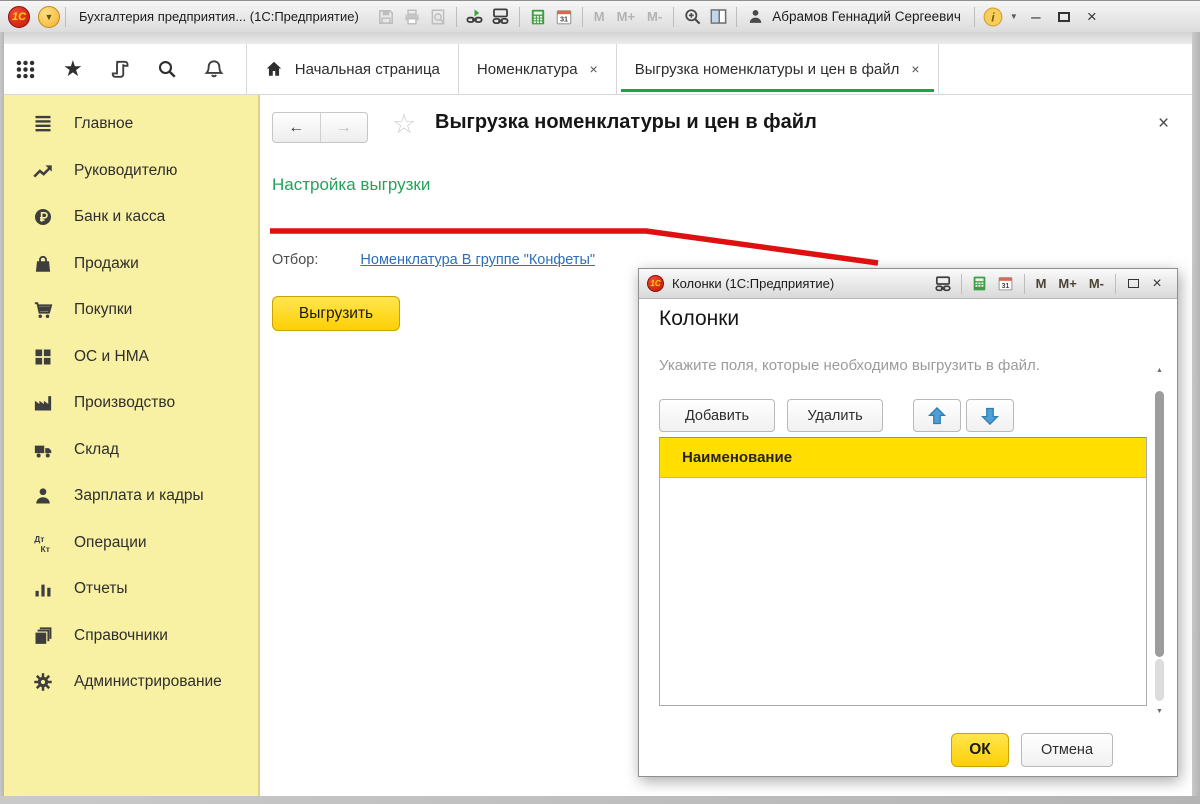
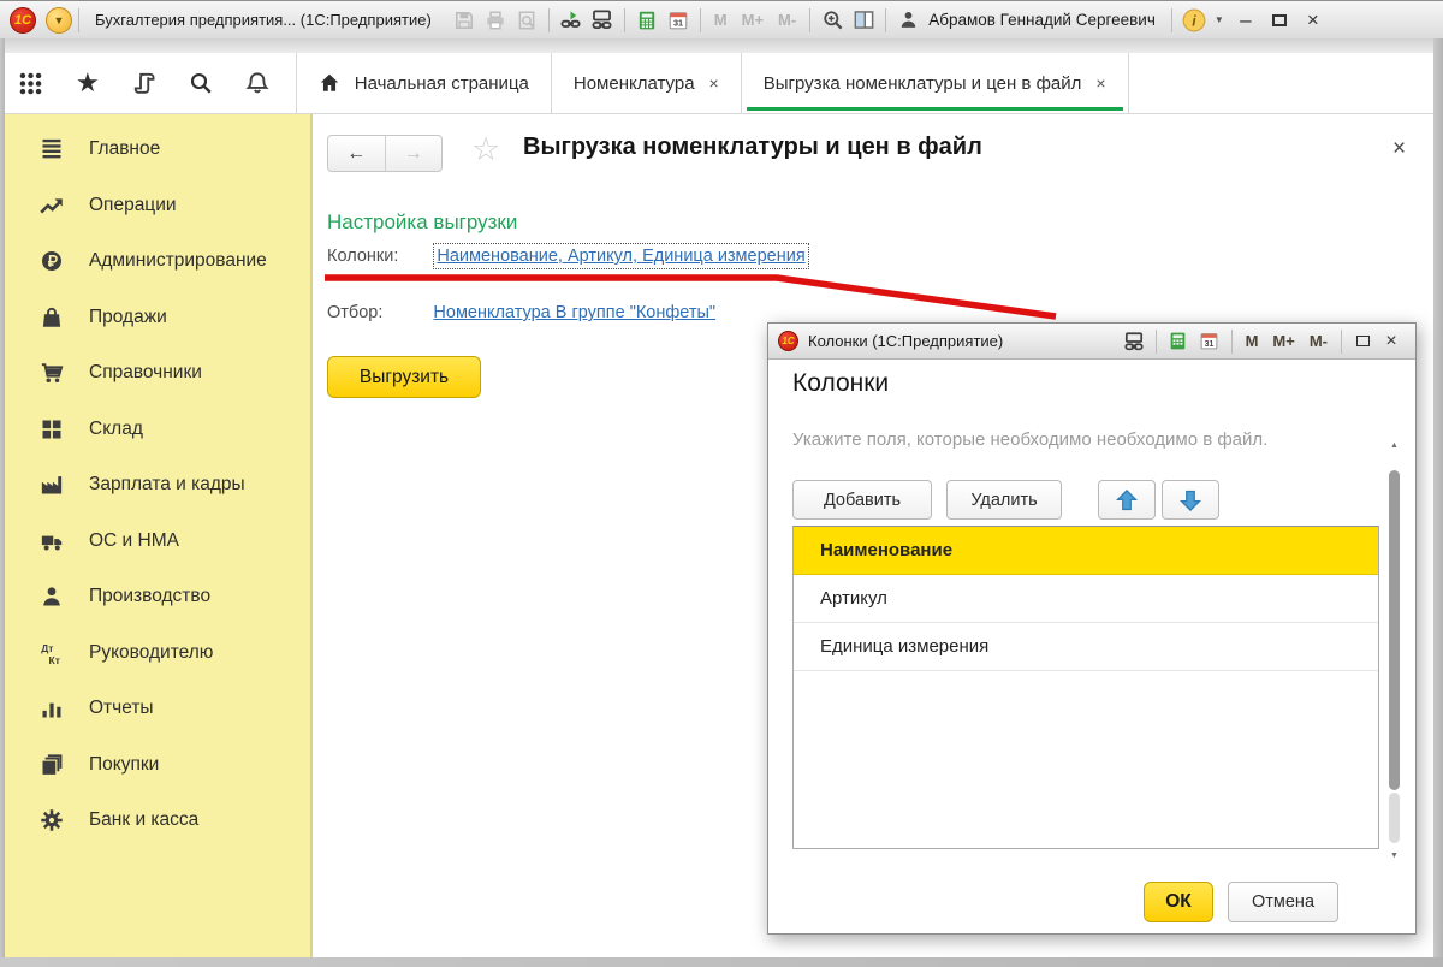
  1С
  ▼
  Бухгалтерия предприятия... (1С:Предприятие)
  31
  M
  M+
  M-
  Абрамов Геннадий Сергеевич
  i
  ▼
  –
  ×
  ★
  Начальная страница
  Номенклатура
  ×
  Выгрузка номенклатуры и цен в файл
  ×
  Главное
- Руководителю
+ Операции
- Банк и касса
+ Администрирование
  Продажи
- Покупки
+ Справочники
- ОС и НМА
+ Склад
- Производство
+ Зарплата и кадры
- Склад
+ ОС и НМА
- Зарплата и кадры
+ Производство
  Дт
  Кт
- Операции
+ Руководителю
  Отчеты
- Справочники
+ Покупки
- Администрирование
+ Банк и касса
  ←
  →
  ☆
  Выгрузка номенклатуры и цен в файл
  ×
  Настройка выгрузки
+ Колонки: Наименование, Артикул, Единица измерения
  Отбор: Номенклатура В группе "Конфеты"
  Выгрузить
  1С
  Колонки (1С:Предприятие)
  M
  M+
  M-
  ×
  Колонки
- Укажите поля, которые необходимо выгрузить в файл.
+ Укажите поля, которые необходимо необходимо в файл.
  Добавить
  Удалить
  Наименование
+ Артикул
+ Единица измерения
  ОК
  Отмена
